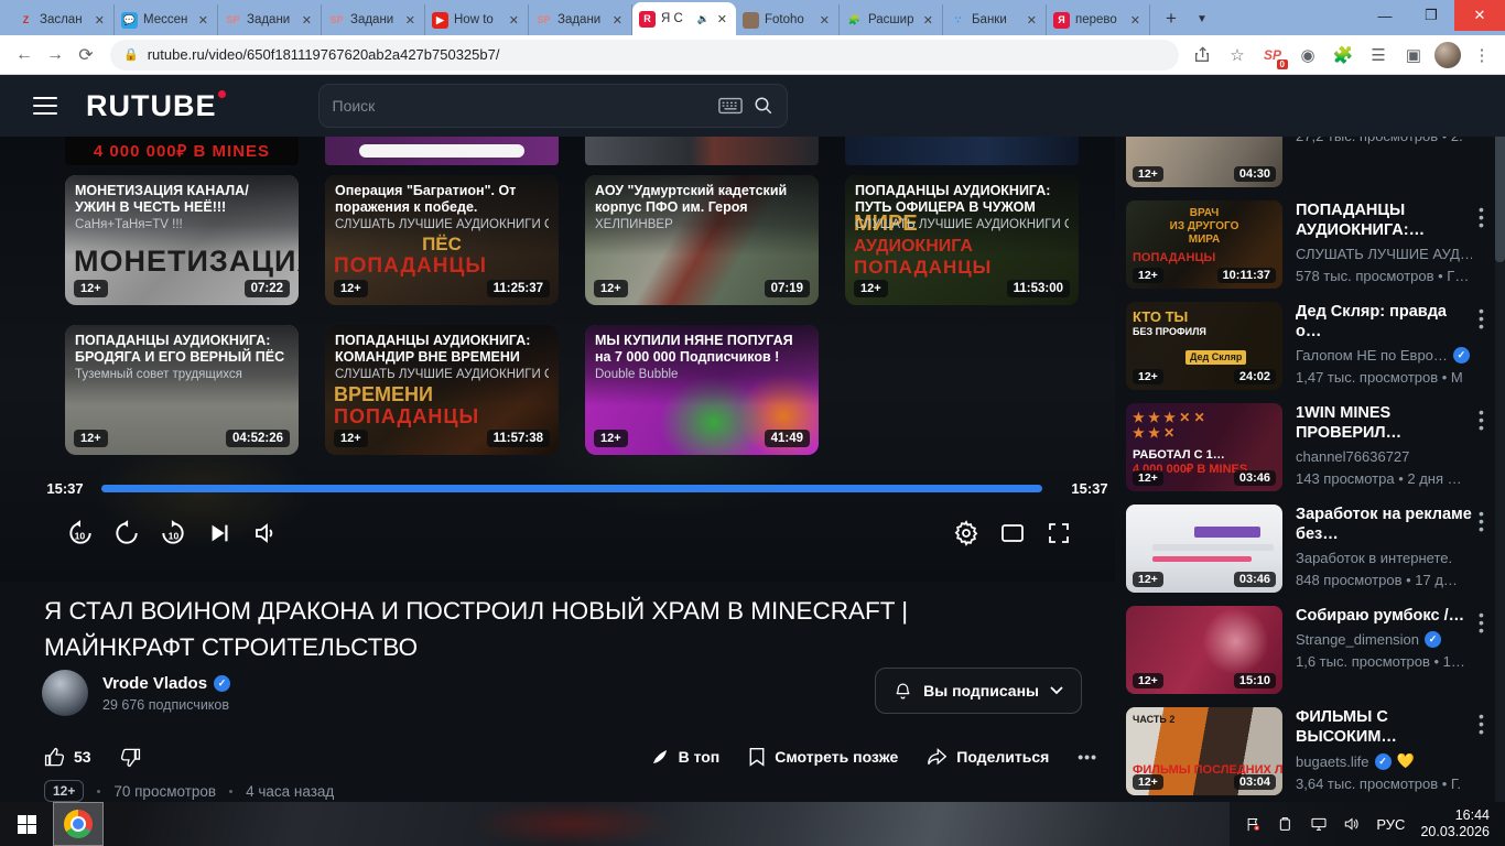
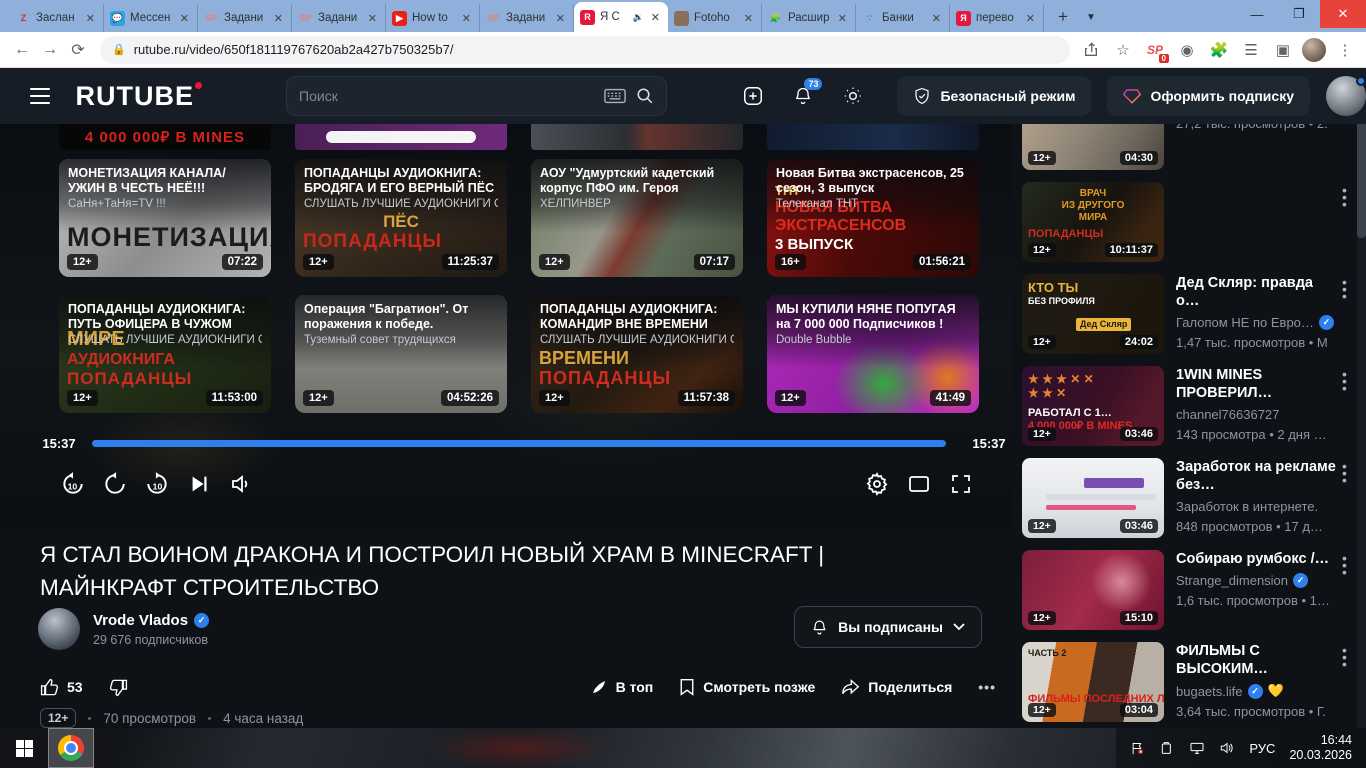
  Z
  Заслан
  ✕
  💬
  Мессен
  ✕
  SP
  Задани
  ✕
  SP
  Задани
  ✕
  ▶
  How to
  ✕
  SP
  Задани
  ✕
  R
  Я С
  🔉
  ✕
  Fotoho
  ✕
  🧩
  Расшир
  ✕
  ∵
  Банки
  ✕
  Я
  перево
  ✕
  +
  ▼
  —
  ❐
  ✕
  ←
  →
  ⟳
  🔒
  rutube.ru/video/650f181119767620ab2a427b750325b7/
  ☆
  SP
  0
  ◉
  🧩
  ☰
  ▣
  ⋮
  RUTUBE
  Поиск
+ 73
+ Безопасный режим
+ Оформить подписку
  4 000 000₽ В MINES
  МОНЕТИЗАЦИ
  МОНЕТИЗАЦИЯ КАНАЛА/ УЖИН В ЧЕСТЬ НЕЁ!!!
  СаНя+ТаНя=TV !!!
  12+
  07:22
  ПЁС
  ПОПАДАНЦЫ
- Операция "Багратион". От поражения к победе.
+ ПОПАДАНЦЫ АУДИОКНИГА: БРОДЯГА И ЕГО ВЕРНЫЙ ПЁС
  СЛУШАТЬ ЛУЧШИЕ АУДИОКНИГИ
  12+
  11:25:37
  АОУ "Удмуртский кадетский корпус ПФО им. Героя
  ХЕЛПИНВЕР
  12+
- 07:19
+ 07:17
+ ТНТ
+ НОВАЯ БИТВА
+ ЭКСТРАСЕНСОВ
+ 3 ВЫПУСК
+ Новая Битва экстрасенсов, 25 сезон, 3 выпуск
+ Телеканал ТНТ
+ 16+
+ 01:56:21
  МИРЕ
  АУДИОКНИГА
  ПОПАДАНЦЫ
  ПОПАДАНЦЫ АУДИОКНИГА: ПУТЬ ОФИЦЕРА В ЧУЖОМ
  СЛУШАТЬ ЛУЧШИЕ АУДИОКНИГИ
  12+
  11:53:00
- ПОПАДАНЦЫ АУДИОКНИГА: БРОДЯГА И ЕГО ВЕРНЫЙ ПЁС
+ Операция "Багратион". От поражения к победе.
  Туземный совет трудящихся
  12+
  04:52:26
  ВРЕМЕНИ
  ПОПАДАНЦЫ
  ПОПАДАНЦЫ АУДИОКНИГА: КОМАНДИР ВНЕ ВРЕМЕНИ
  СЛУШАТЬ ЛУЧШИЕ АУДИОКНИГИ
  12+
  11:57:38
  МЫ КУПИЛИ НЯНЕ ПОПУГАЯ на 7 000 000 Подписчиков !
  Double Bubble
  12+
  41:49
  15:37
  15:37
  10
  10
  Я СТАЛ ВОИНОМ ДРАКОНА И ПОСТРОИЛ НОВЫЙ ХРАМ В MINECRAFT |МАЙНКРАФТ СТРОИТЕЛЬСТВО
  Vrode Vlados
  ✓
  29 676 подписчиков
  Вы подписаны
  53
  В топ
  Смотреть позже
  Поделиться
  •••
  12+
  70 просмотров
  4 часа назад
  12+
  04:30
  ВРАЧ
  ИЗ ДРУГОГО
  МИРА
  ПОПАДАНЦЫ
  12+
  10:11:37
- ПОПАДАНЦЫ АУДИОКНИГА:…
- СЛУШАТЬ ЛУЧШИЕ АУД…
- 578 тыс. просмотров • Г…
  •
  •
  •
  КТО ТЫ
  БЕЗ ПРОФИЛЯ
  Дед Скляр
  12+
  24:02
  Дед Скляр: правда о…
  Галопом НЕ по Евро…
  ✓
  1,47 тыс. просмотров • М
  •
  •
  •
  ★ ★ ★ ✕ ✕
  ★ ★ ✕
  РАБОТАЛ С 1…
  4 000 000₽ В MINES
  12+
  03:46
  1WIN MINES ПРОВЕРИЛ…
  channel76636727
  143 просмотра • 2 дня …
  •
  •
  •
  12+
  03:46
  Заработок на рекламе без…
  Заработок в интернете.
  848 просмотров • 17 д…
  •
  •
  •
  12+
  15:10
  Собираю румбокс /…
  Strange_dimension
  ✓
  1,6 тыс. просмотров • 1…
  •
  •
  •
  ЧАСТЬ 2
  ФИЛЬМЫ ПОСЛЕДНИХ Л
  12+
  03:04
  ФИЛЬМЫ С ВЫСОКИМ…
  bugaets.life
  ✓
  💛
  3,64 тыс. просмотров • Г.
  •
  •
  •
  РУС
  16:44
  20.03.2026
